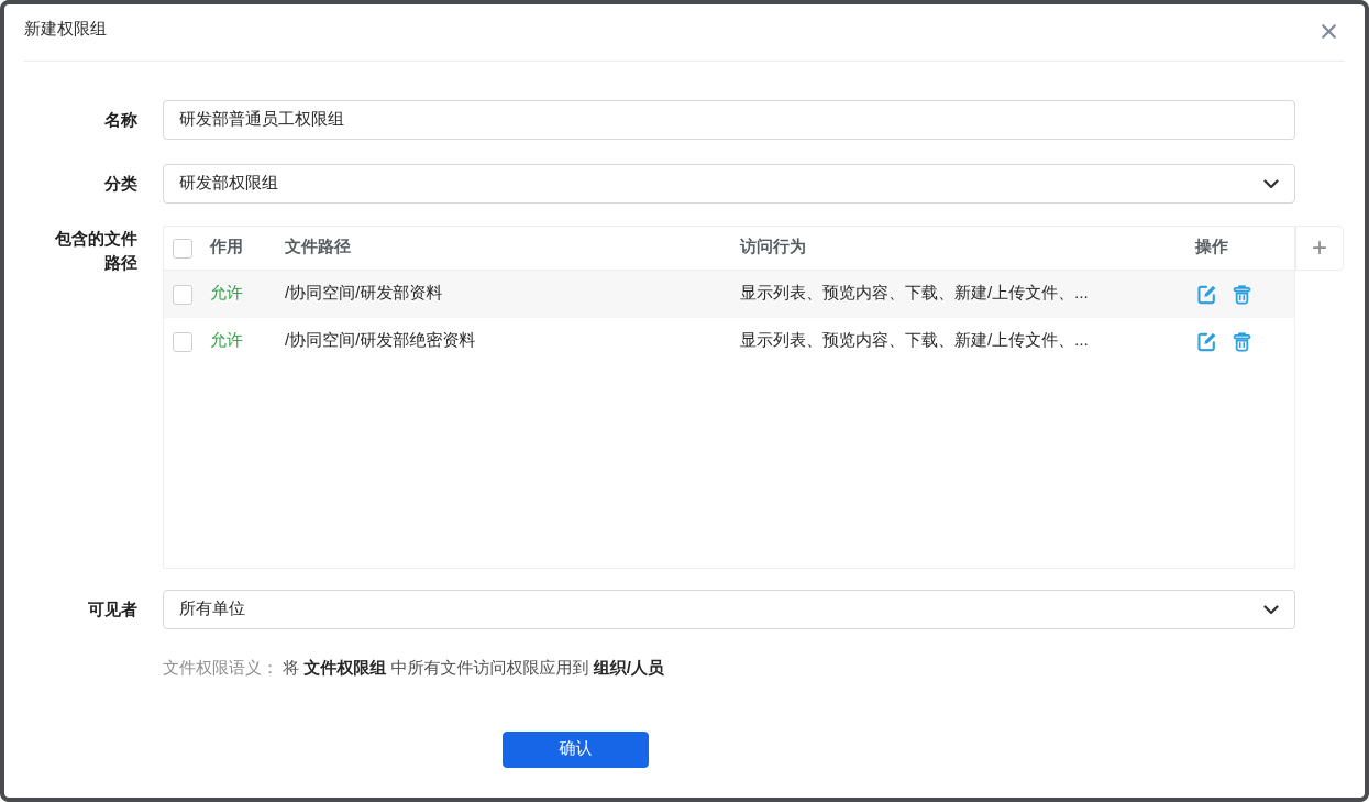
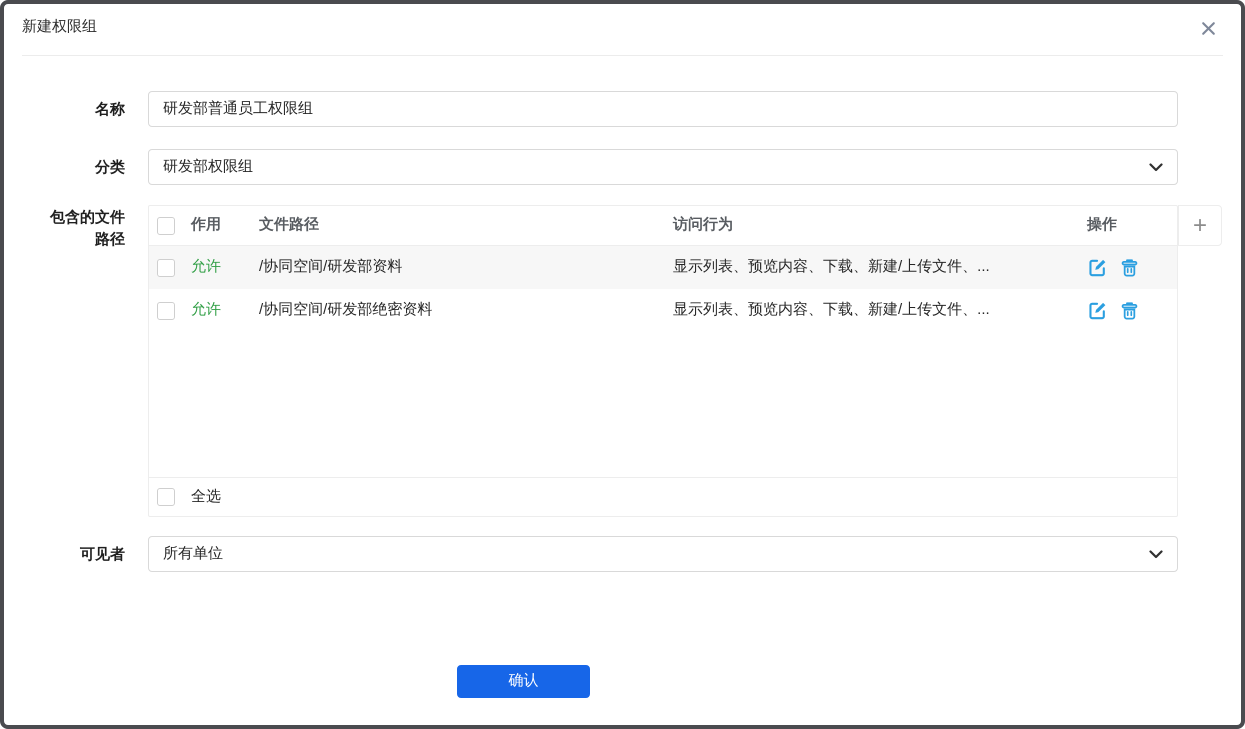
  新建权限组
  名称
  研发部普通员工权限组
  分类
  研发部权限组
  包含的文件
  路径
  作用
  文件路径
  访问行为
  操作
  允许
  /协同空间/研发部资料
  显示列表、预览内容、下载、新建/上传文件、...
  允许
  /协同空间/研发部绝密资料
  显示列表、预览内容、下载、新建/上传文件、...
+ 全选
  +
  可见者
  所有单位
- 文件权限语义： 将 文件权限组 中所有文件访问权限应用到 组织/人员
  确认
